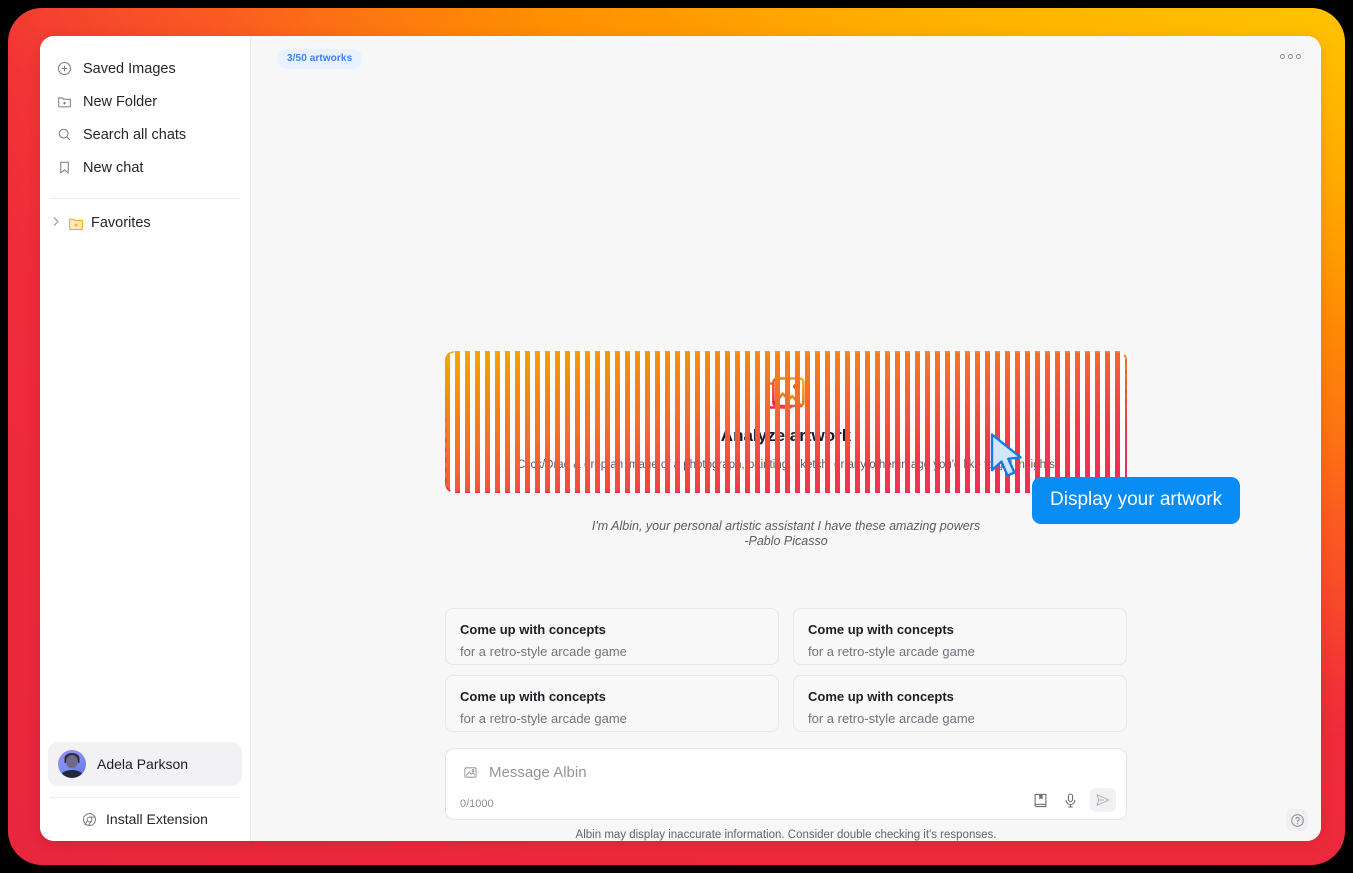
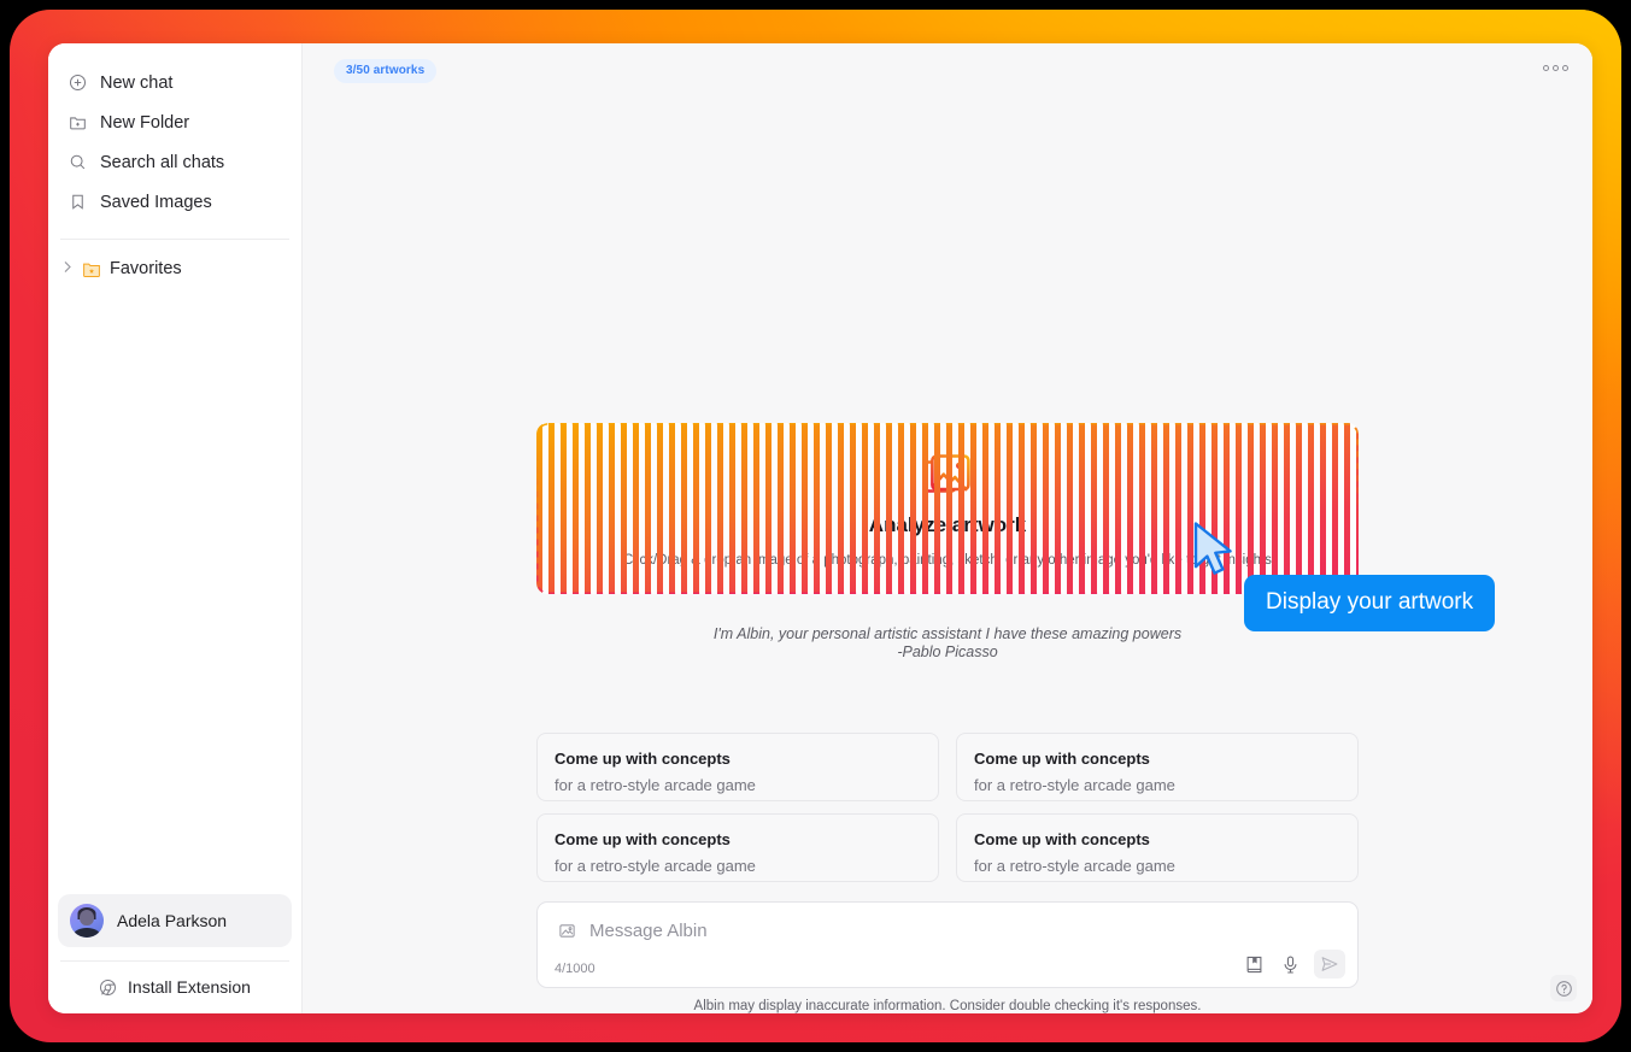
- Saved Images
+ New chat
  New Folder
  Search all chats
- New chat
+ Saved Images
  Favorites
  Adela Parkson
  Install Extension
  3/50 artworks
  I'm Albin, your personal artistic assistant I have these amazing powers
  -Pablo Picasso
  Come up with concepts
  for a retro-style arcade game
  Come up with concepts
  for a retro-style arcade game
  Come up with concepts
  for a retro-style arcade game
  Come up with concepts
  for a retro-style arcade game
  Message Albin
- 0/1000
+ 4/1000
  Albin may display inaccurate information. Consider double checking it's responses.
  Display your artwork
